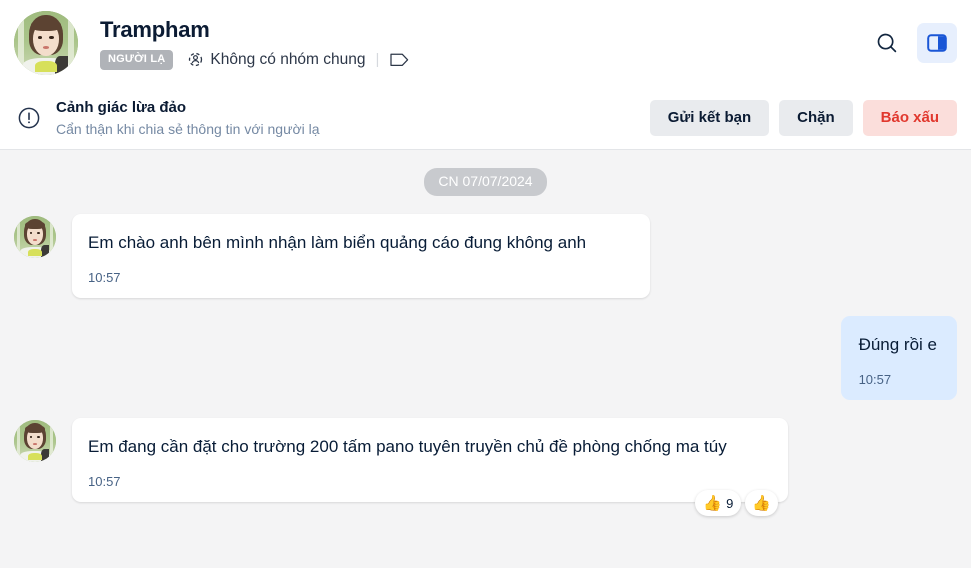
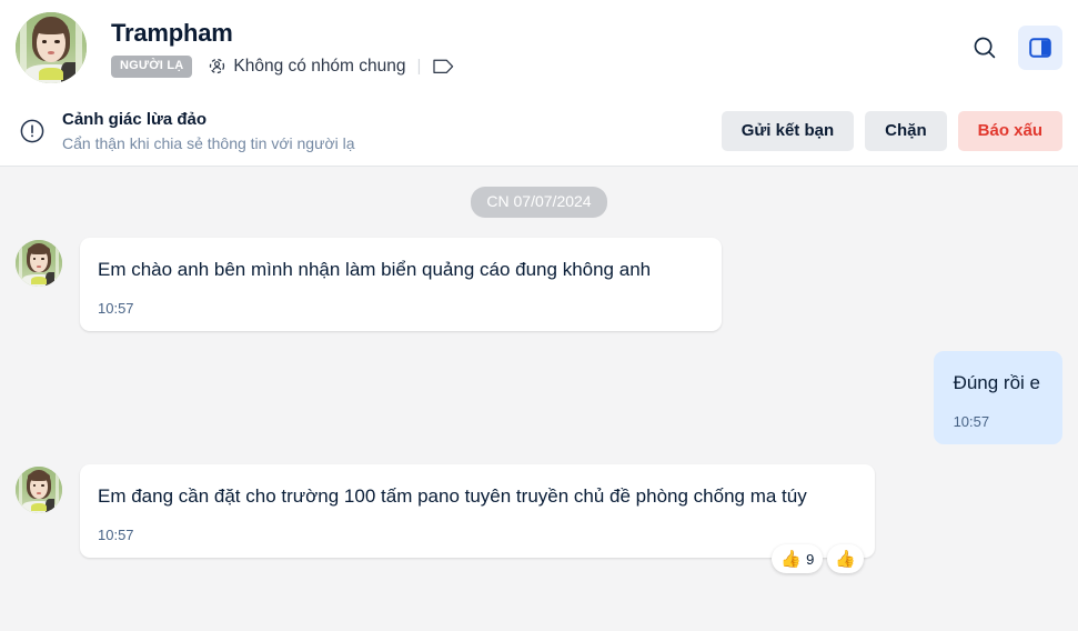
  Trampham
  NGƯỜI LẠ
  Không có nhóm chung
  |
  Cảnh giác lừa đảo
  Cẩn thận khi chia sẻ thông tin với người lạ
  Gửi kết bạn
  Chặn
  Báo xấu
  CN 07/07/2024
  Em chào anh bên mình nhận làm biển quảng cáo đung không anh
  10:57
  Đúng rồi e
  10:57
- Em đang cần đặt cho trường 200 tấm pano tuyên truyền chủ đề phòng chống ma túy
+ Em đang cần đặt cho trường 100 tấm pano tuyên truyền chủ đề phòng chống ma túy
  10:57
  👍
  9
  👍
